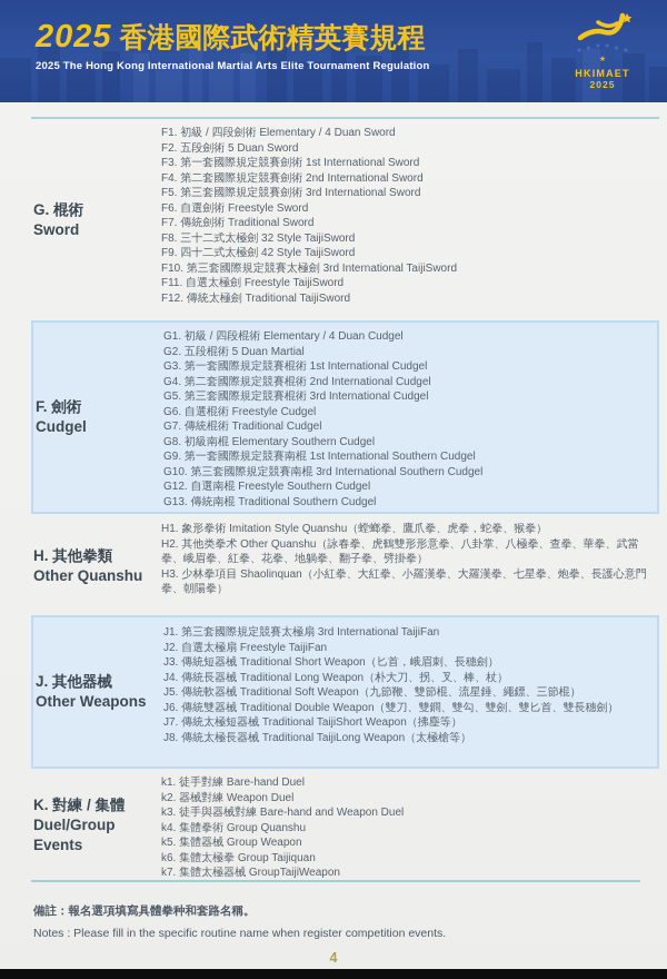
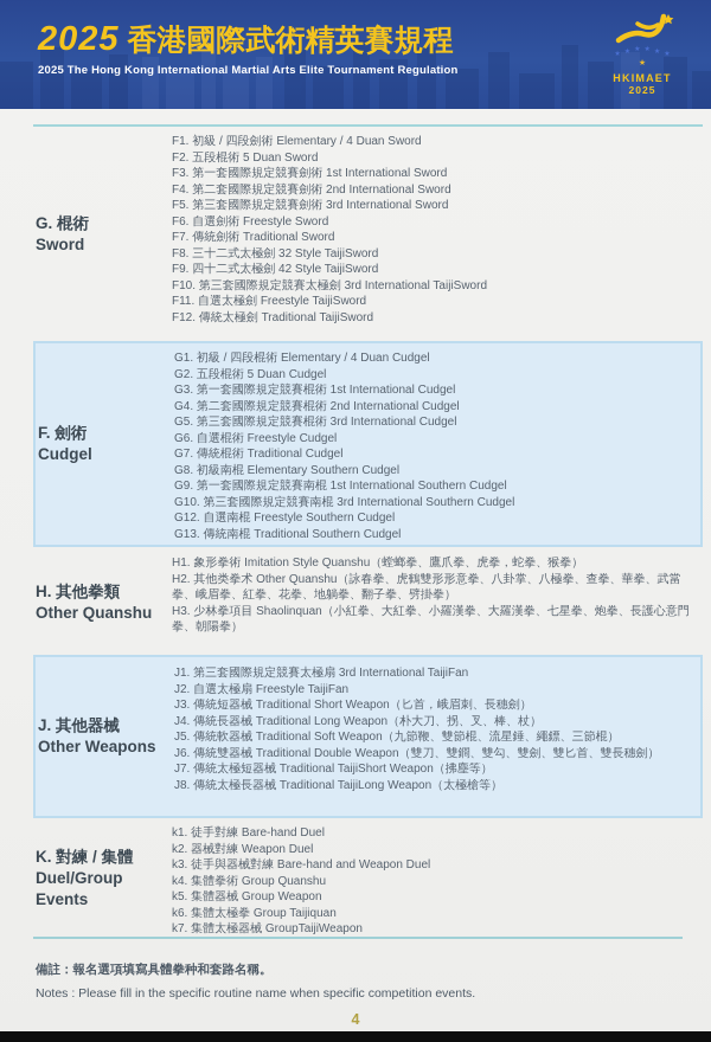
  2025 香港國際武術精英賽規程
  2025 The Hong Kong International Martial Arts Elite Tournament Regulation
  HKIMAET
  2025
  G. 棍術
  Sword
  F1. 初級 / 四段劍術 Elementary / 4 Duan Sword
- F2. 五段劍術 5 Duan Sword
+ F2. 五段棍術 5 Duan Sword
  F3. 第一套國際規定競賽劍術 1st International Sword
  F4. 第二套國際規定競賽劍術 2nd International Sword
  F5. 第三套國際規定競賽劍術 3rd International Sword
  F6. 自選劍術 Freestyle Sword
  F7. 傳統劍術 Traditional Sword
  F8. 三十二式太極劍 32 Style TaijiSword
  F9. 四十二式太極劍 42 Style TaijiSword
  F10. 第三套國際規定競賽太極劍 3rd International TaijiSword
  F11. 自選太極劍 Freestyle TaijiSword
  F12. 傳統太極劍 Traditional TaijiSword
  F. 劍術
  Cudgel
  G1. 初級 / 四段棍術 Elementary / 4 Duan Cudgel
- G2. 五段棍術 5 Duan Martial
+ G2. 五段棍術 5 Duan Cudgel
  G3. 第一套國際規定競賽棍術 1st International Cudgel
  G4. 第二套國際規定競賽棍術 2nd International Cudgel
  G5. 第三套國際規定競賽棍術 3rd International Cudgel
  G6. 自選棍術 Freestyle Cudgel
  G7. 傳統棍術 Traditional Cudgel
  G8. 初級南棍 Elementary Southern Cudgel
  G9. 第一套國際規定競賽南棍 1st International Southern Cudgel
  G10. 第三套國際規定競賽南棍 3rd International Southern Cudgel
  G12. 自選南棍 Freestyle Southern Cudgel
  G13. 傳統南棍 Traditional Southern Cudgel
  H. 其他拳類
  Other Quanshu
  H1. 象形拳術 Imitation Style Quanshu（螳螂拳、鷹爪拳、虎拳，蛇拳、猴拳）
  H2. 其他类拳术 Other Quanshu（詠春拳、虎鶴雙形形意拳、八卦掌、八極拳、查拳、華拳、武當拳、峨眉拳、紅拳、花拳、地躺拳、翻子拳、劈掛拳）
  H3. 少林拳項目 Shaolinquan（小紅拳、大紅拳、小羅漢拳、大羅漢拳、七星拳、炮拳、長護心意門拳、朝陽拳）
  J. 其他器械
  Other Weapons
  J1. 第三套國際規定競賽太極扇 3rd International TaijiFan
  J2. 自選太極扇 Freestyle TaijiFan
  J3. 傳統短器械 Traditional Short Weapon（匕首，峨眉刺、長穗劍）
  J4. 傳統長器械 Traditional Long Weapon（朴大刀、拐、叉、棒、杖）
  J5. 傳統軟器械 Traditional Soft Weapon（九節鞭、雙節棍、流星錘、繩鏢、三節棍）
  J6. 傳統雙器械 Traditional Double Weapon（雙刀、雙鐧、雙勾、雙劍、雙匕首、雙長穗劍）
  J7. 傳統太極短器械 Traditional TaijiShort Weapon（拂塵等）
  J8. 傳統太極長器械 Traditional TaijiLong Weapon（太極槍等）
  K. 對練 / 集體
  Duel/Group Events
  k1. 徒手對練 Bare-hand Duel
  k2. 器械對練 Weapon Duel
  k3. 徒手與器械對練 Bare-hand and Weapon Duel
  k4. 集體拳術 Group Quanshu
  k5. 集體器械 Group Weapon
  k6. 集體太極拳 Group Taijiquan
  k7. 集體太極器械 GroupTaijiWeapon
  備註：報名選項填寫具體拳种和套路名稱。
- Notes : Please fill in the specific routine name when register competition events.
+ Notes : Please fill in the specific routine name when specific competition events.
  4
